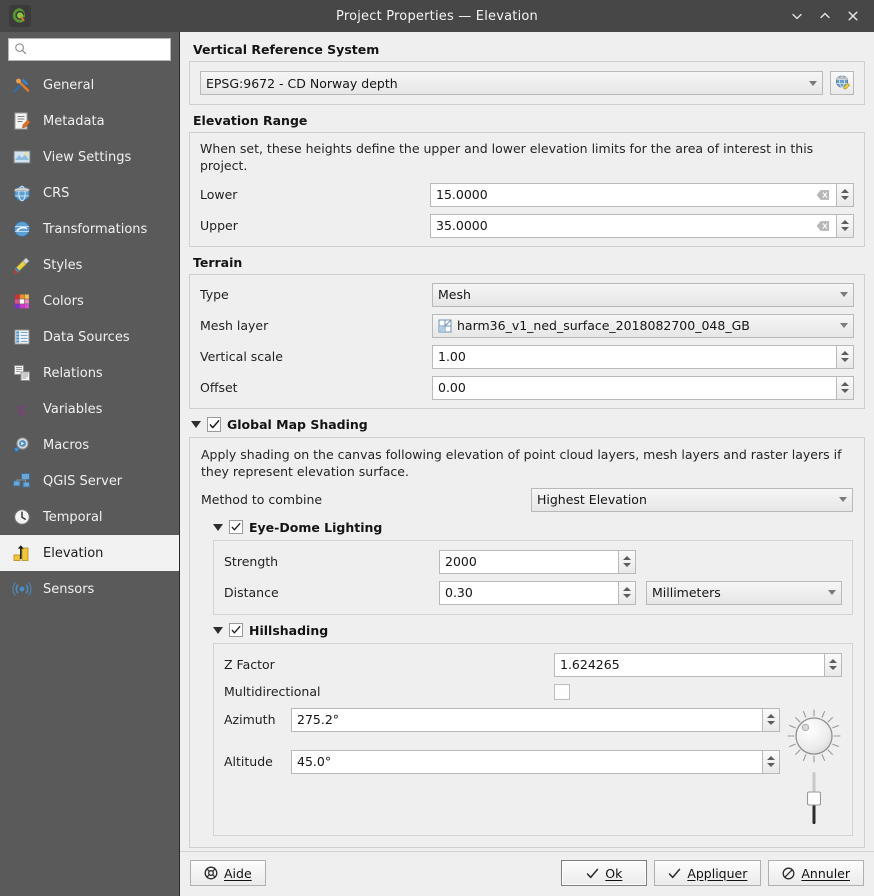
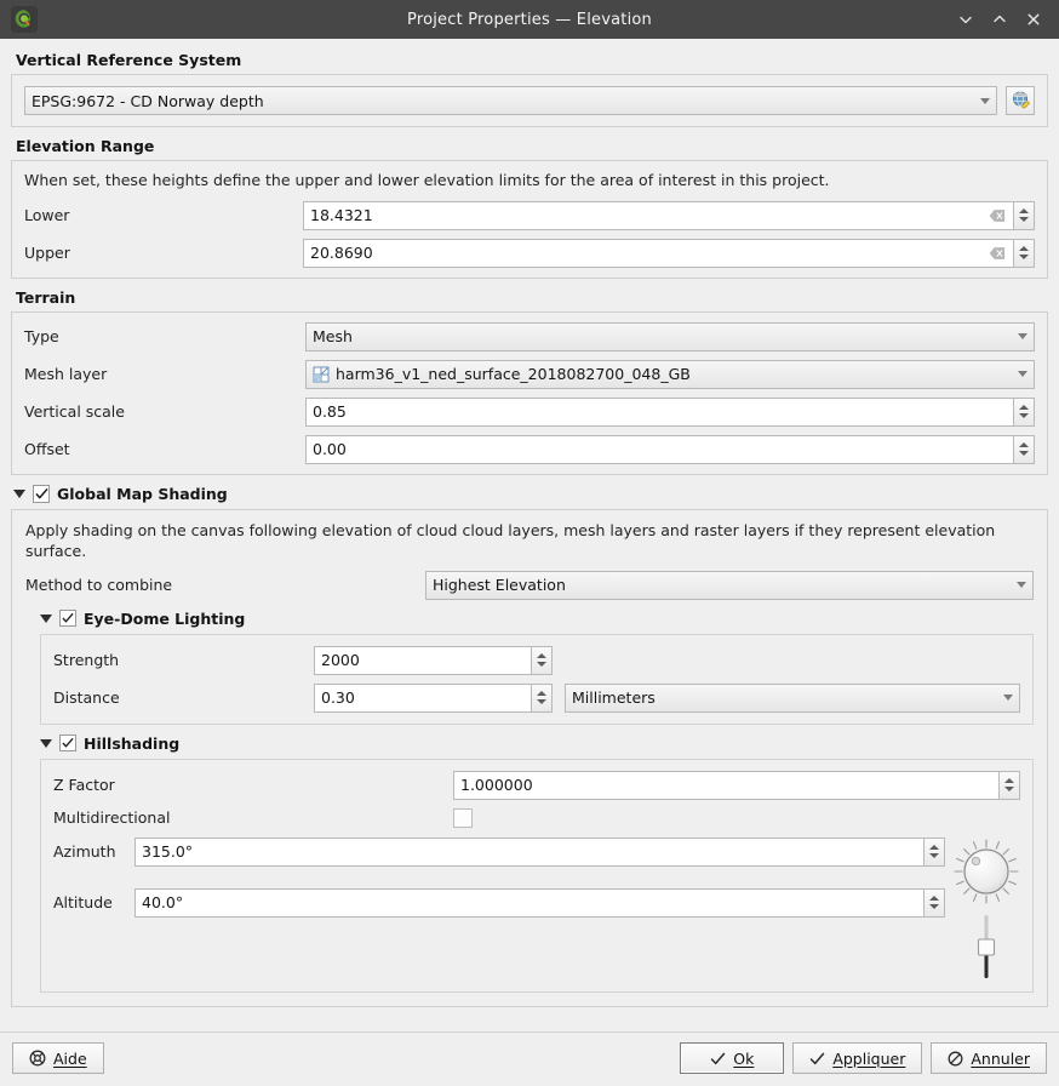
  Project Properties — Elevation
- General
- Metadata
- View Settings
- CRS
- Transformations
- Styles
- Colors
- Data Sources
- Relations
- ε
- Variables
- Macros
- QGIS Server
- Temporal
- Elevation
- Sensors
  Vertical Reference System
  EPSG:9672 - CD Norway depth
  Elevation Range
  When set, these heights define the upper and lower elevation limits for the area of interest in this project.
  Lower
- 15.0000
+ 18.4321
  Upper
- 35.0000
+ 20.8690
  Terrain
  Type
  Mesh
  Mesh layer
  harm36_v1_ned_surface_2018082700_048_GB
  Vertical scale
- 1.00
+ 0.85
  Offset
  0.00
  Global Map Shading
- Apply shading on the canvas following elevation of point cloud layers, mesh layers and raster layers if they represent elevation surface.
+ Apply shading on the canvas following elevation of cloud cloud layers, mesh layers and raster layers if they represent elevation surface.
  Method to combine
  Highest Elevation
  Eye-Dome Lighting
  Strength
  2000
  Distance
  0.30
  Millimeters
  Hillshading
  Z Factor
- 1.624265
+ 1.000000
  Multidirectional
  Azimuth
- 275.2°
+ 315.0°
  Altitude
- 45.0°
+ 40.0°
  Aide
  Ok
  Appliquer
  Annuler
